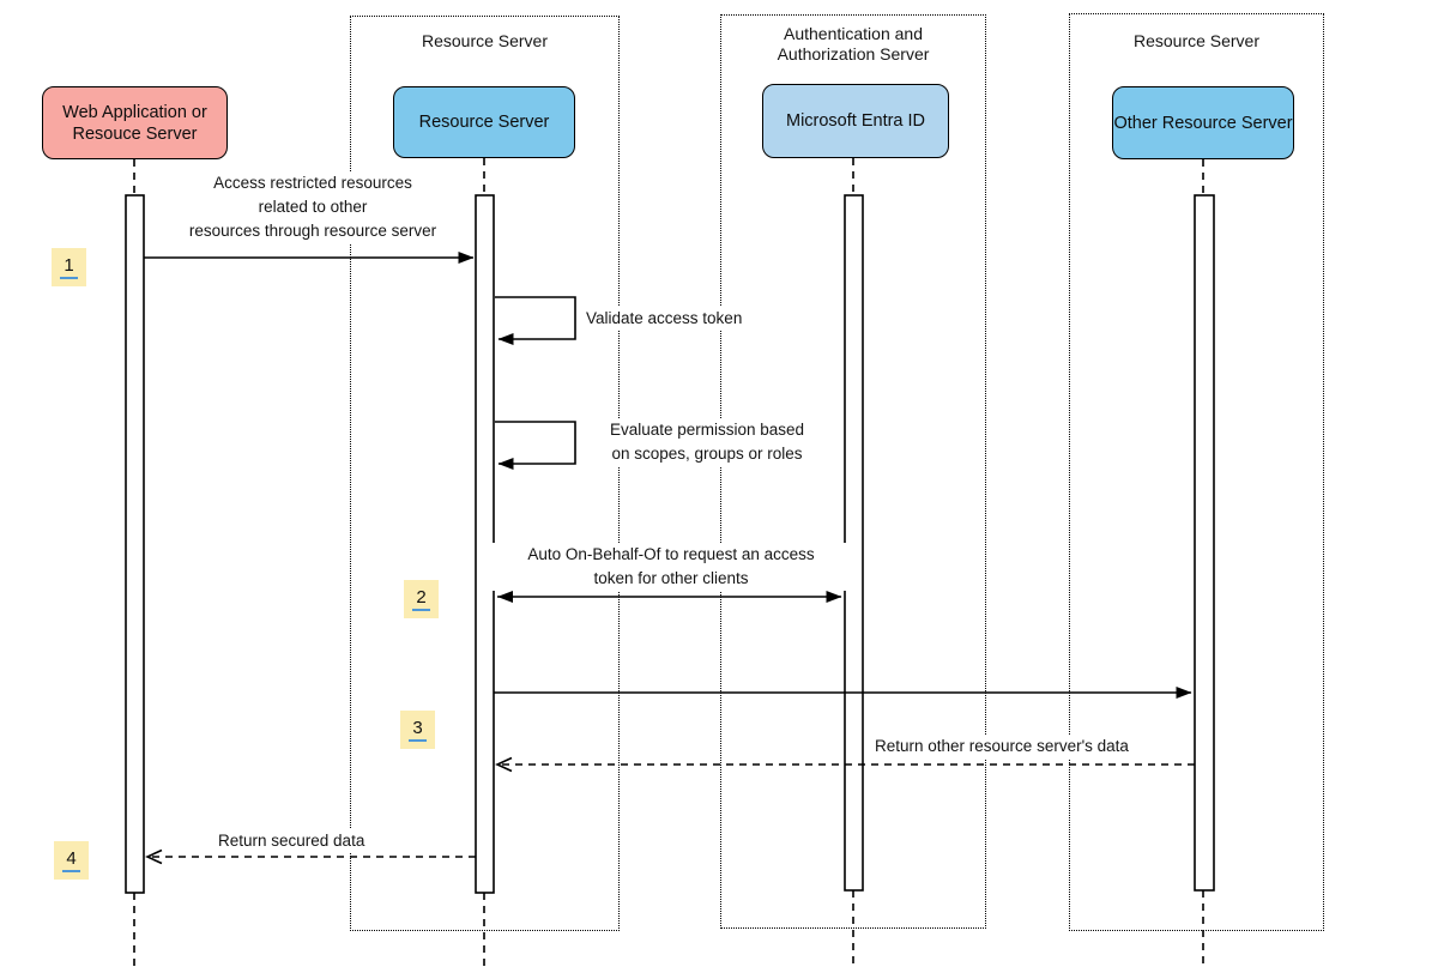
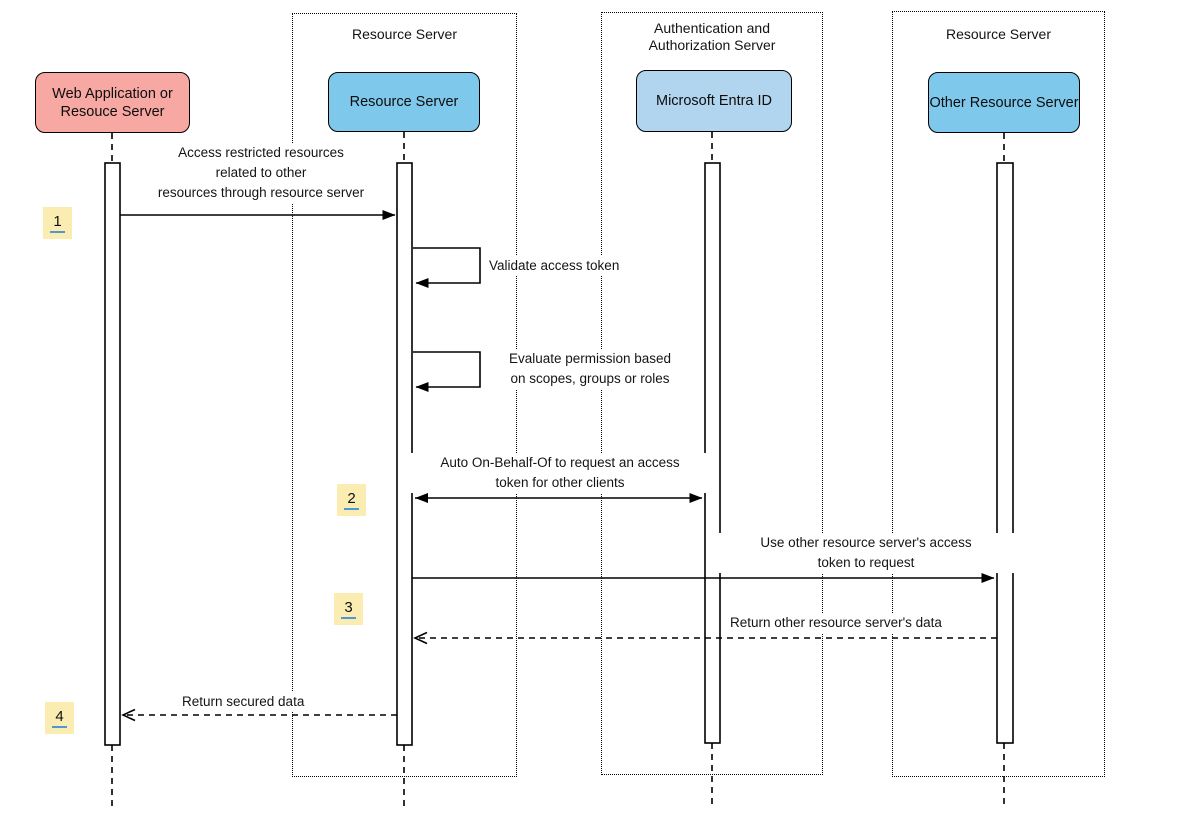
  Resource Server
  Authentication and
  Authorization Server
  Resource Server
  Web Application or
  Resouce Server
  Resource Server
  Microsoft Entra ID
  Other Resource Server
  Access restricted resources
  related to other
  resources through resource server
  Validate access token
  Evaluate permission based
  on scopes, groups or roles
  Auto On-Behalf-Of to request an access
  token for other clients
+ Use other resource server's access
+ token to request
  Return other resource server's data
  Return secured data
  1
  2
  3
  4
